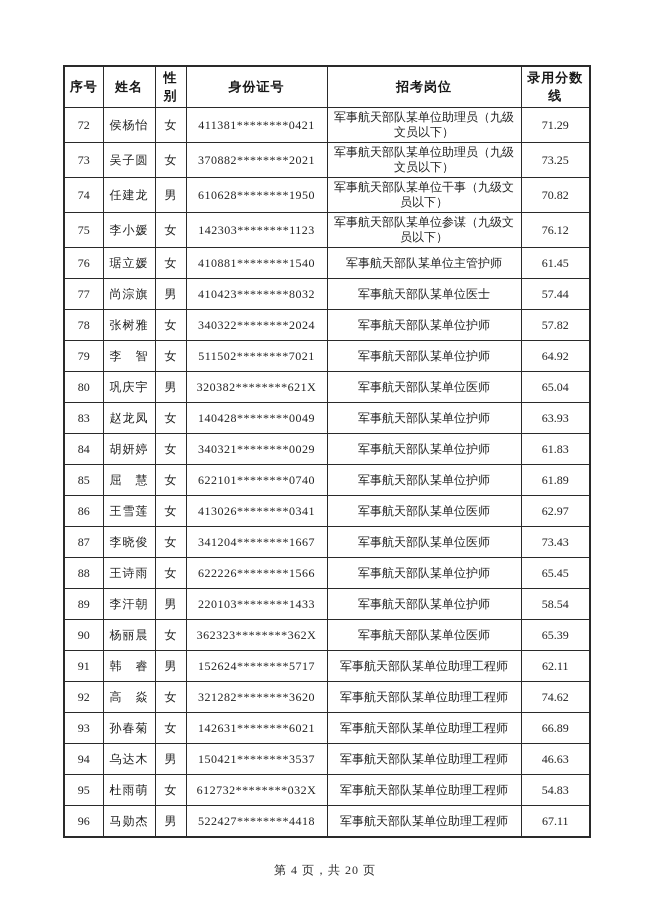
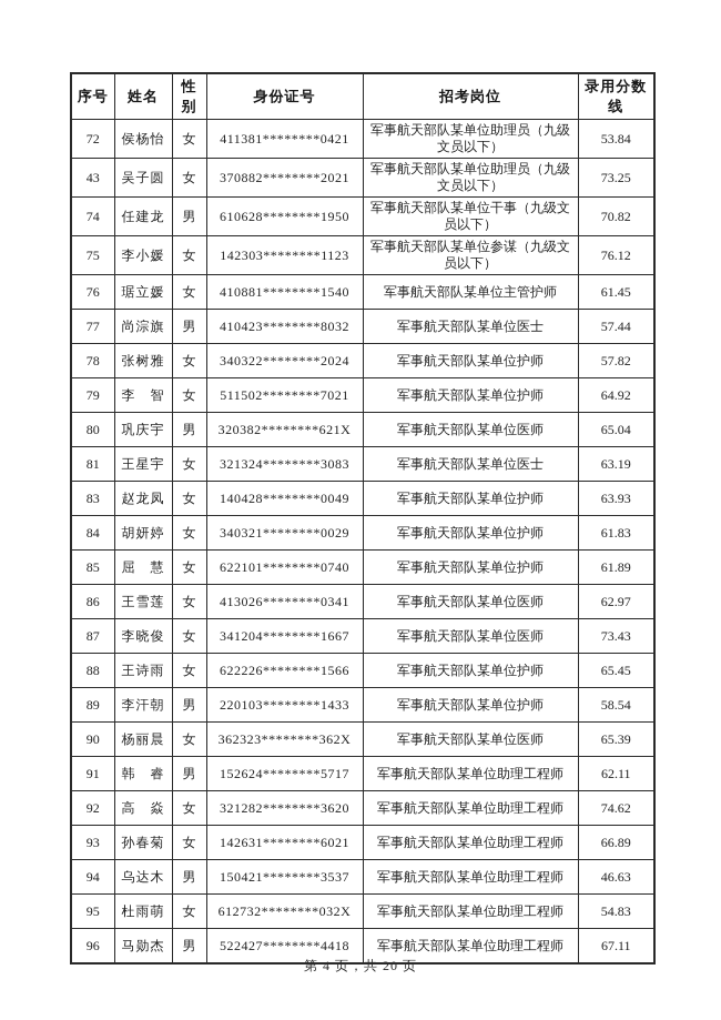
  序号	姓名	性别	身份证号	招考岗位	录用分数线
- 72	侯杨怡	女	411381********0421	军事航天部队某单位助理员（九级文员以下）	71.29
+ 72	侯杨怡	女	411381********0421	军事航天部队某单位助理员（九级文员以下）	53.84
- 73	吴子圆	女	370882********2021	军事航天部队某单位助理员（九级文员以下）	73.25
+ 43	吴子圆	女	370882********2021	军事航天部队某单位助理员（九级文员以下）	73.25
  74	任建龙	男	610628********1950	军事航天部队某单位干事（九级文员以下）	70.82
  75	李小媛	女	142303********1123	军事航天部队某单位参谋（九级文员以下）	76.12
  76	琚立媛	女	410881********1540	军事航天部队某单位主管护师	61.45
  77	尚淙旗	男	410423********8032	军事航天部队某单位医士	57.44
  78	张树雅	女	340322********2024	军事航天部队某单位护师	57.82
  79	李 智	女	511502********7021	军事航天部队某单位护师	64.92
  80	巩庆宇	男	320382********621X	军事航天部队某单位医师	65.04
+ 81	王星宇	女	321324********3083	军事航天部队某单位医士	63.19
  83	赵龙凤	女	140428********0049	军事航天部队某单位护师	63.93
  84	胡妍婷	女	340321********0029	军事航天部队某单位护师	61.83
  85	屈 慧	女	622101********0740	军事航天部队某单位护师	61.89
  86	王雪莲	女	413026********0341	军事航天部队某单位医师	62.97
  87	李晓俊	女	341204********1667	军事航天部队某单位医师	73.43
  88	王诗雨	女	622226********1566	军事航天部队某单位护师	65.45
  89	李汗朝	男	220103********1433	军事航天部队某单位护师	58.54
  90	杨丽晨	女	362323********362X	军事航天部队某单位医师	65.39
  91	韩 睿	男	152624********5717	军事航天部队某单位助理工程师	62.11
  92	高 焱	女	321282********3620	军事航天部队某单位助理工程师	74.62
  93	孙春菊	女	142631********6021	军事航天部队某单位助理工程师	66.89
  94	乌达木	男	150421********3537	军事航天部队某单位助理工程师	46.63
  95	杜雨萌	女	612732********032X	军事航天部队某单位助理工程师	54.83
  96	马勋杰	男	522427********4418	军事航天部队某单位助理工程师	67.11
  第 4 页，共 20 页
